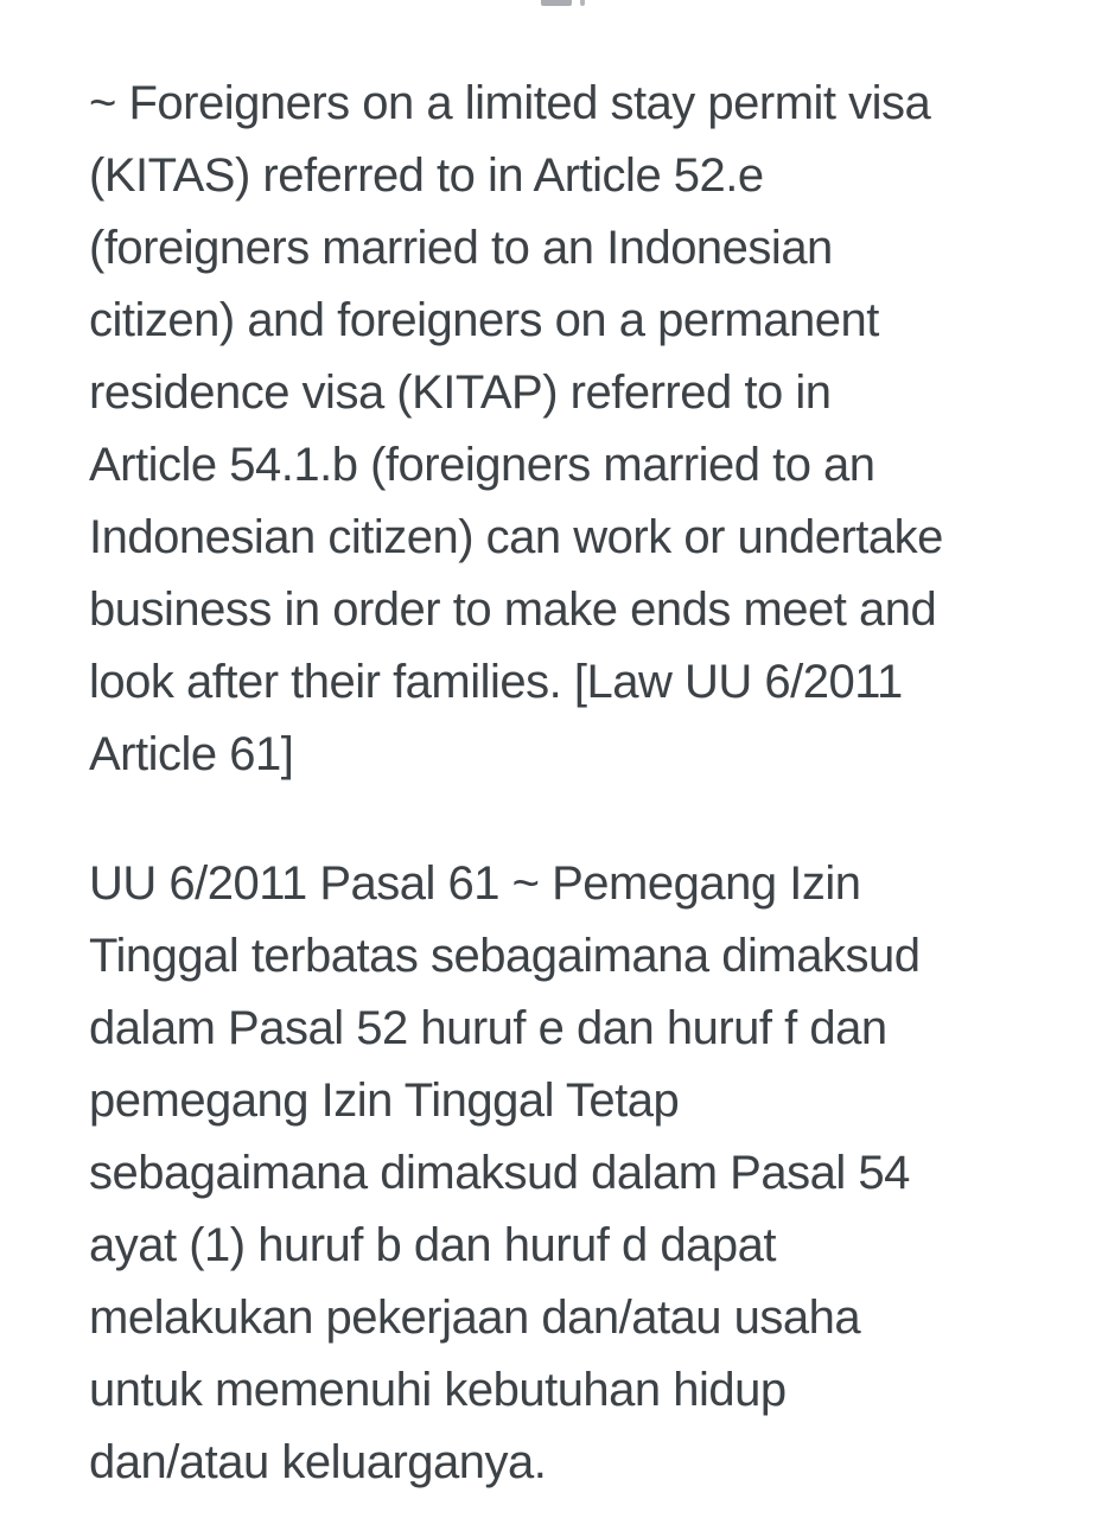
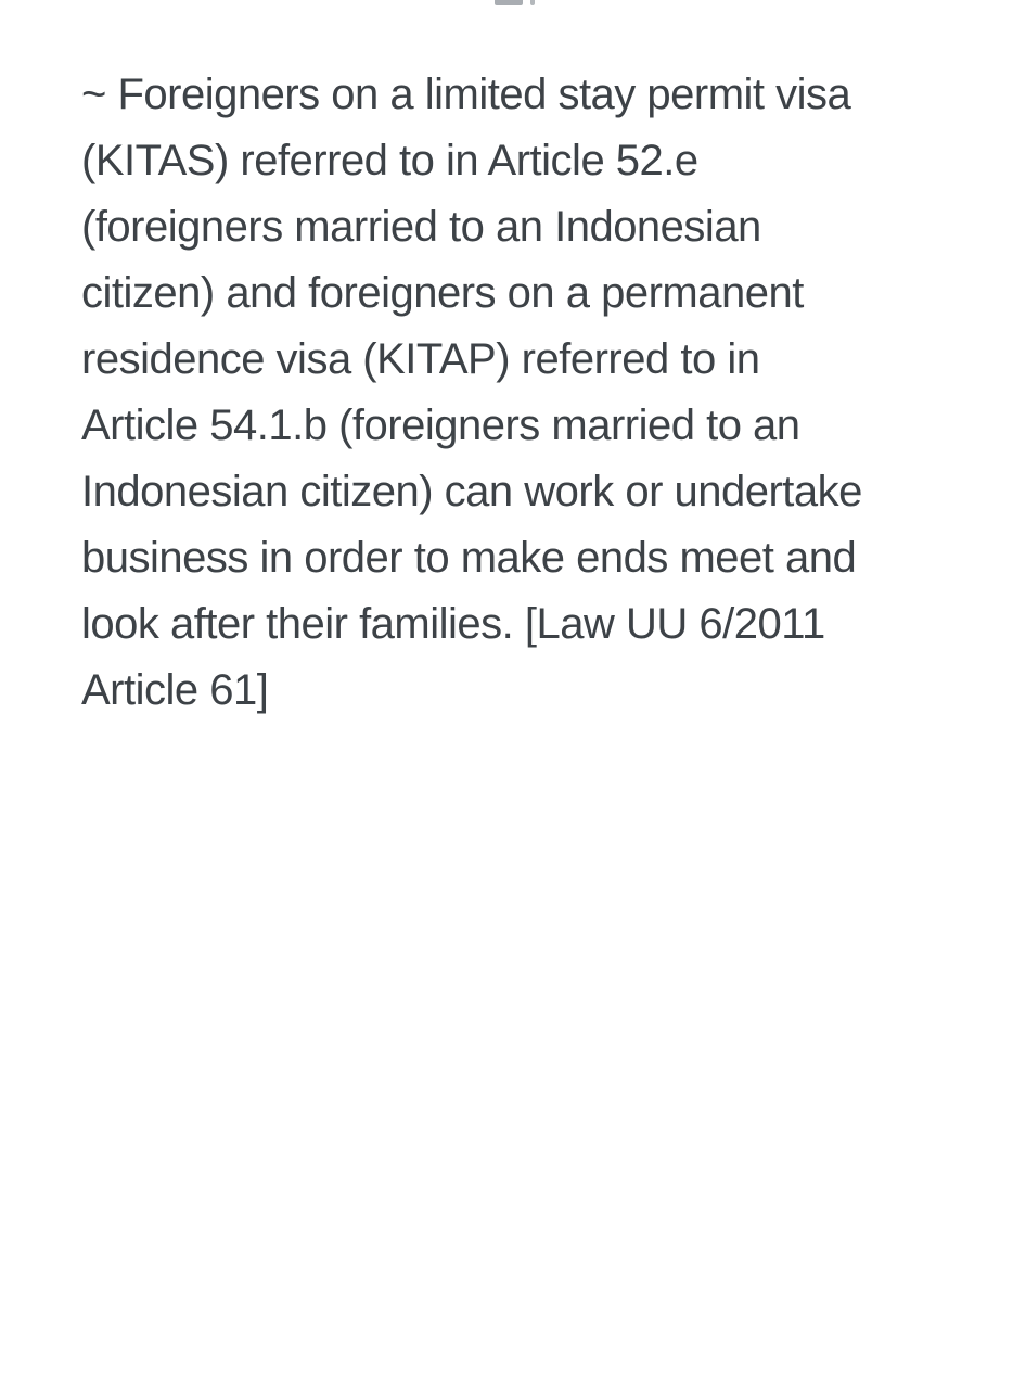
  ~ Foreigners on a limited stay permit visa
  (KITAS) referred to in Article 52.e
  (foreigners married to an Indonesian
  citizen) and foreigners on a permanent
  residence visa (KITAP) referred to in
  Article 54.1.b (foreigners married to an
  Indonesian citizen) can work or undertake
  business in order to make ends meet and
  look after their families. [Law UU 6/2011
  Article 61]
- UU 6/2011 Pasal 61 ~ Pemegang Izin
- Tinggal terbatas sebagaimana dimaksud
- dalam Pasal 52 huruf e dan huruf f dan
- pemegang Izin Tinggal Tetap
- sebagaimana dimaksud dalam Pasal 54
- ayat (1) huruf b dan huruf d dapat
- melakukan pekerjaan dan/atau usaha
- untuk memenuhi kebutuhan hidup
- dan/atau keluarganya.
